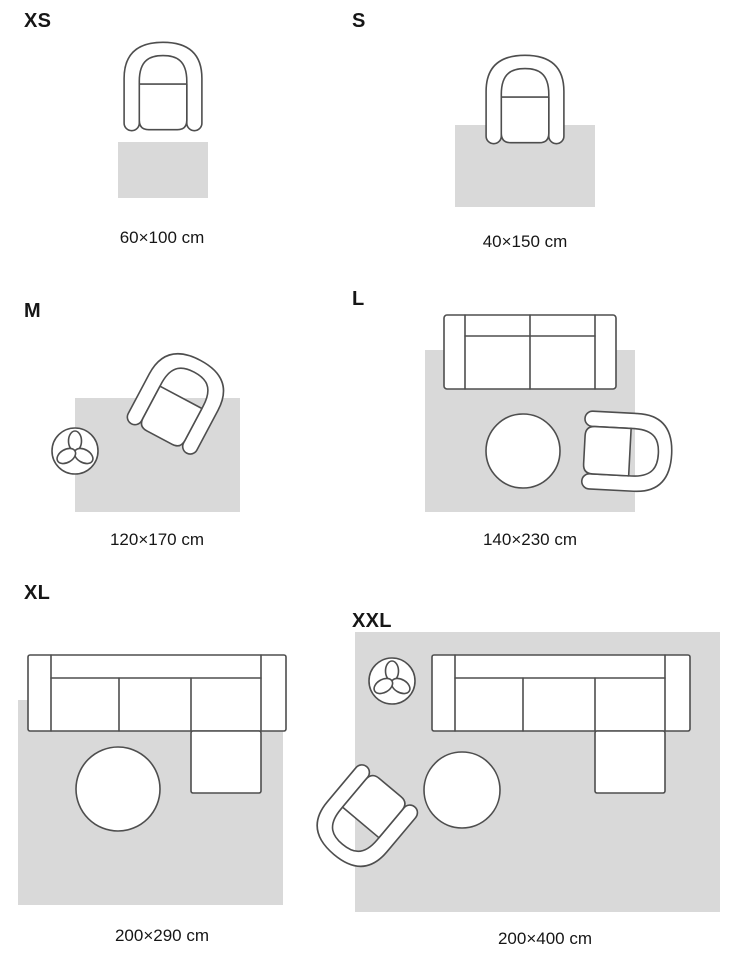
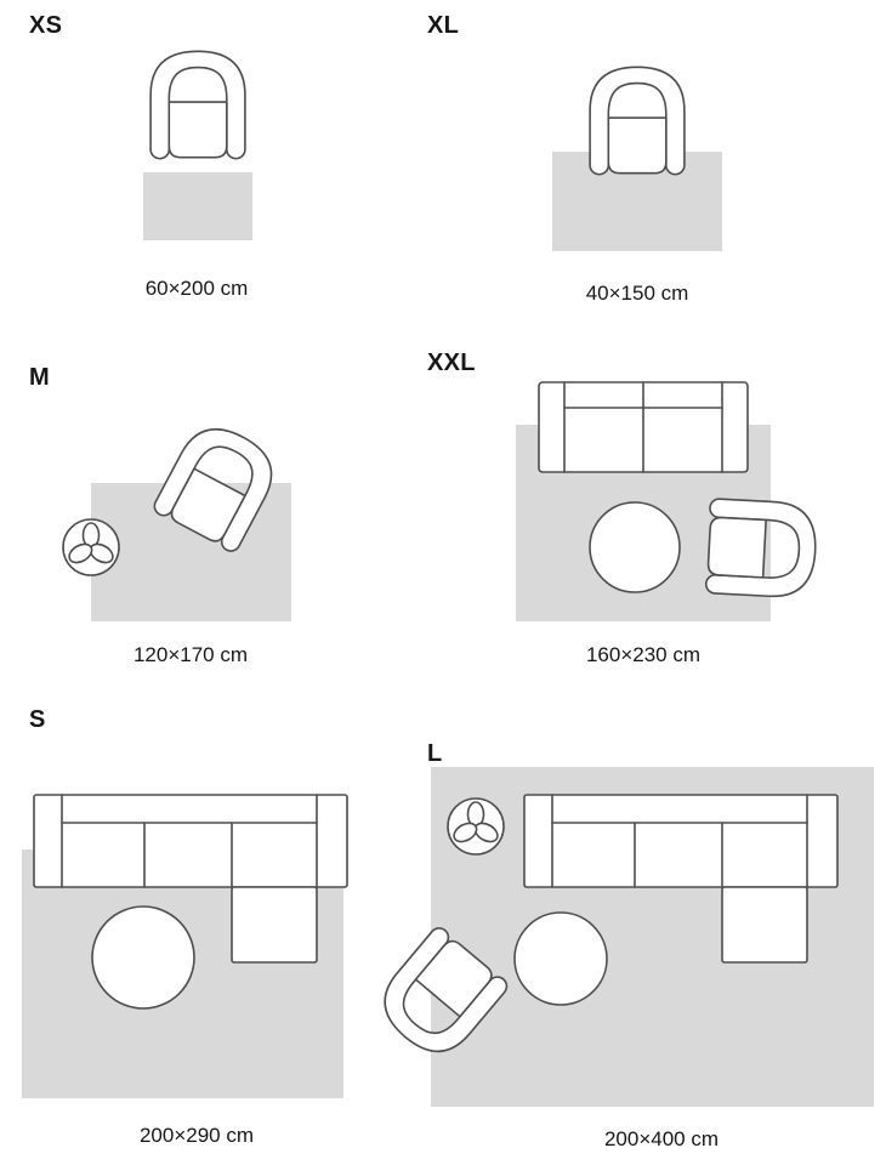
  XS
- S
+ XL
  M
- L
+ XXL
- XL
+ S
- XXL
+ L
- 60×100 cm
+ 60×200 cm
  40×150 cm
  120×170 cm
- 140×230 cm
+ 160×230 cm
  200×290 cm
  200×400 cm
